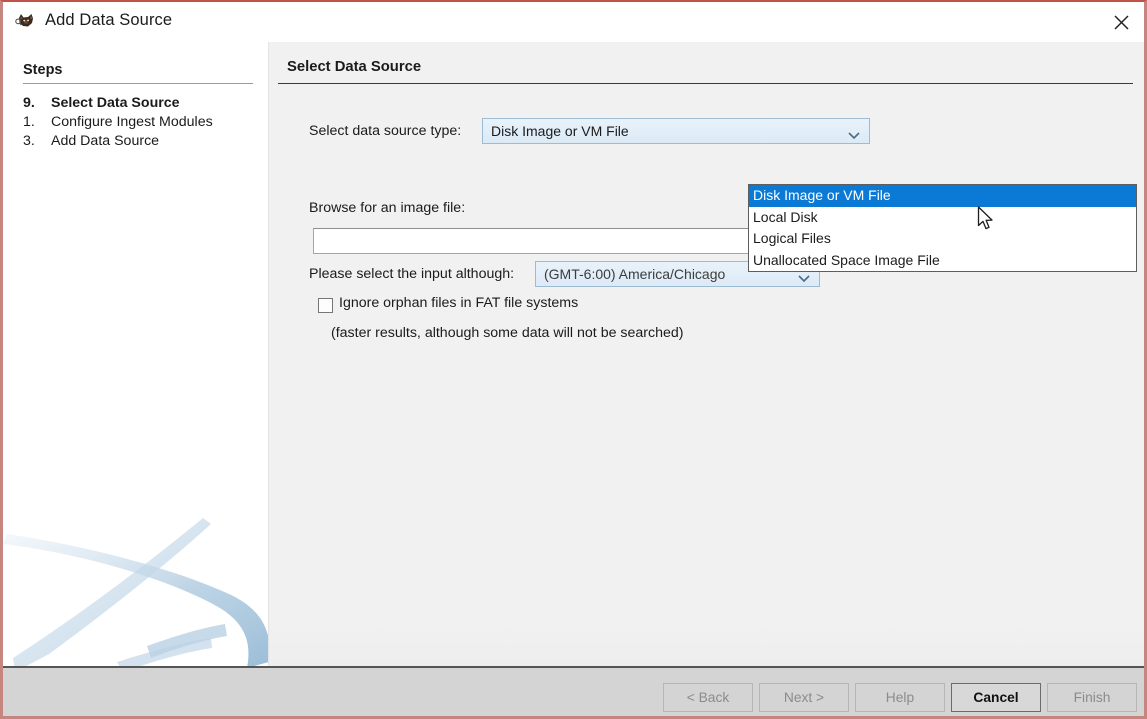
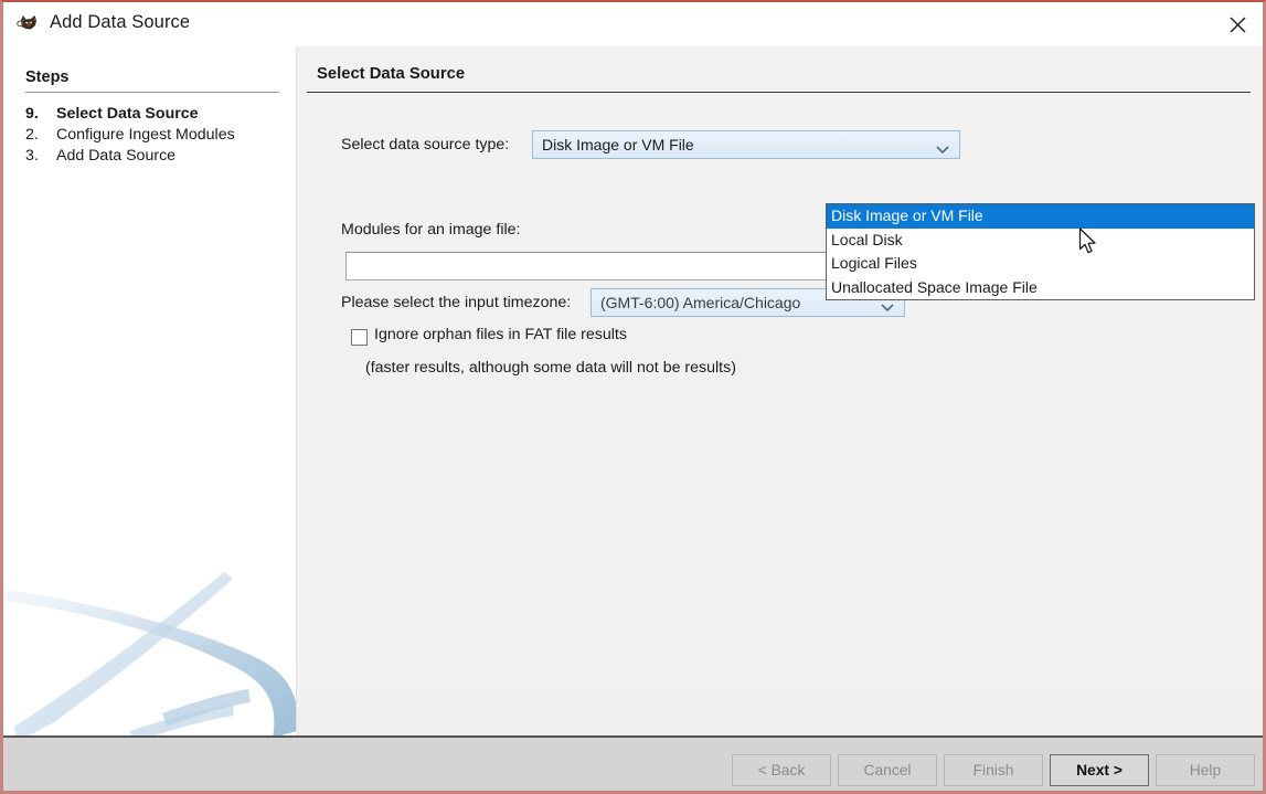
  Add Data Source
  Steps
  9. Select Data Source
- 1. Configure Ingest Modules
+ 2. Configure Ingest Modules
  3. Add Data Source
  Select Data Source
  Select data source type:
  Disk Image or VM File
- Browse for an image file:
+ Modules for an image file:
- Please select the input although:
+ Please select the input timezone:
  (GMT-6:00) America/Chicago
- Ignore orphan files in FAT file systems
+ Ignore orphan files in FAT file results
- (faster results, although some data will not be searched)
+ (faster results, although some data will not be results)
  Disk Image or VM File
  Local Disk
  Logical Files
  Unallocated Space Image File
  < Back
- Next >
+ Cancel
- Help
+ Finish
- Cancel
+ Next >
- Finish
+ Help
